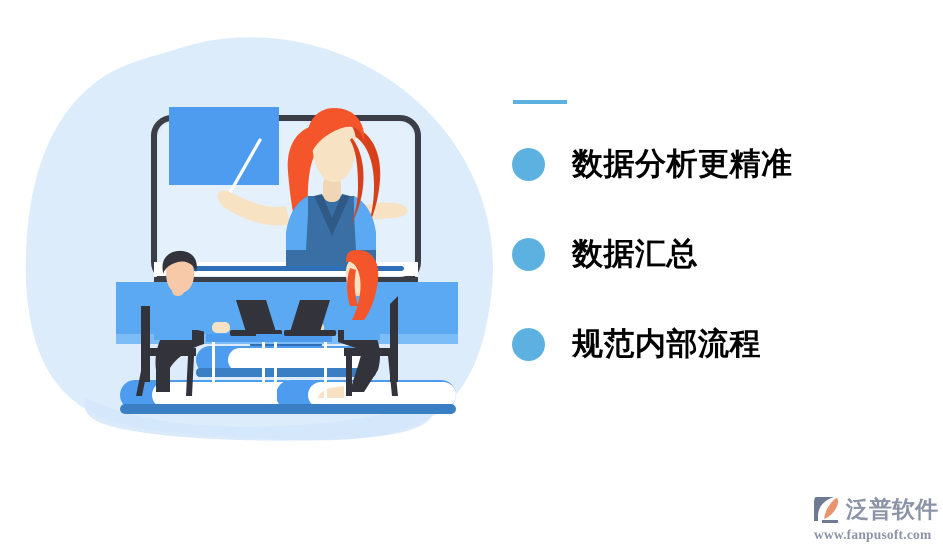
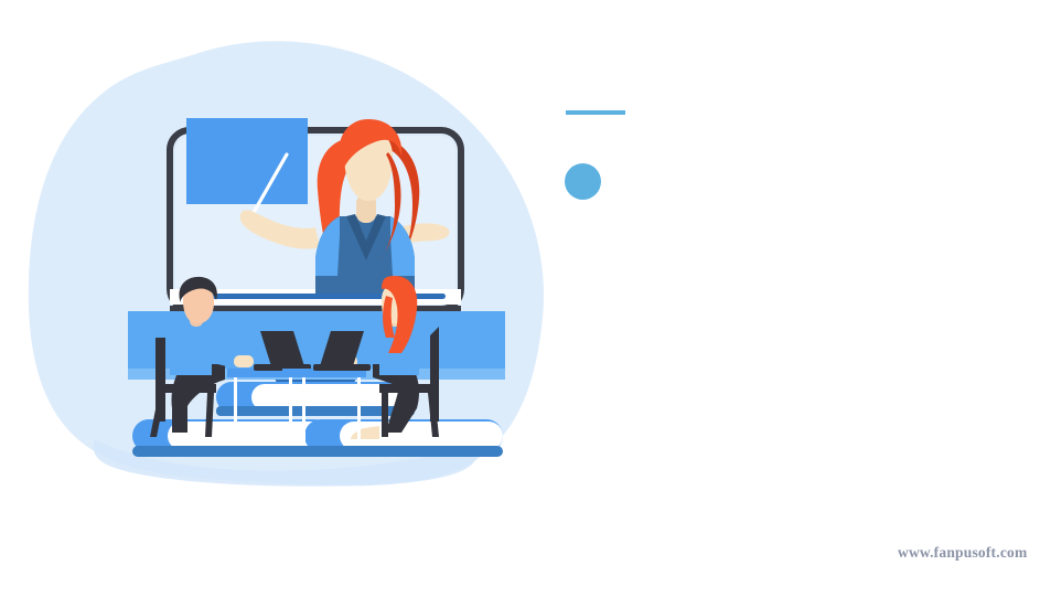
- 数据分析更精准
- 数据汇总
- 规范内部流程
- 泛普软件
  www.fanpusoft.com
